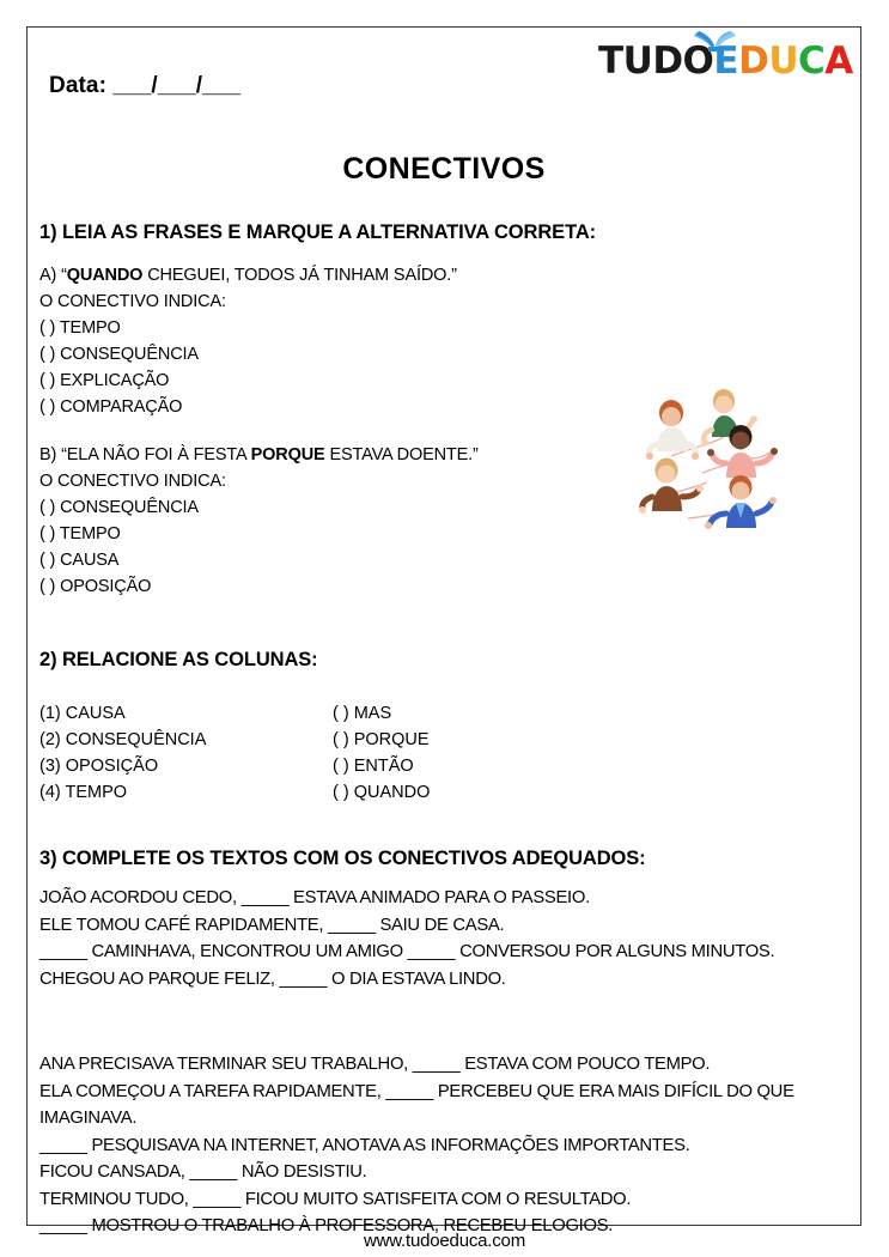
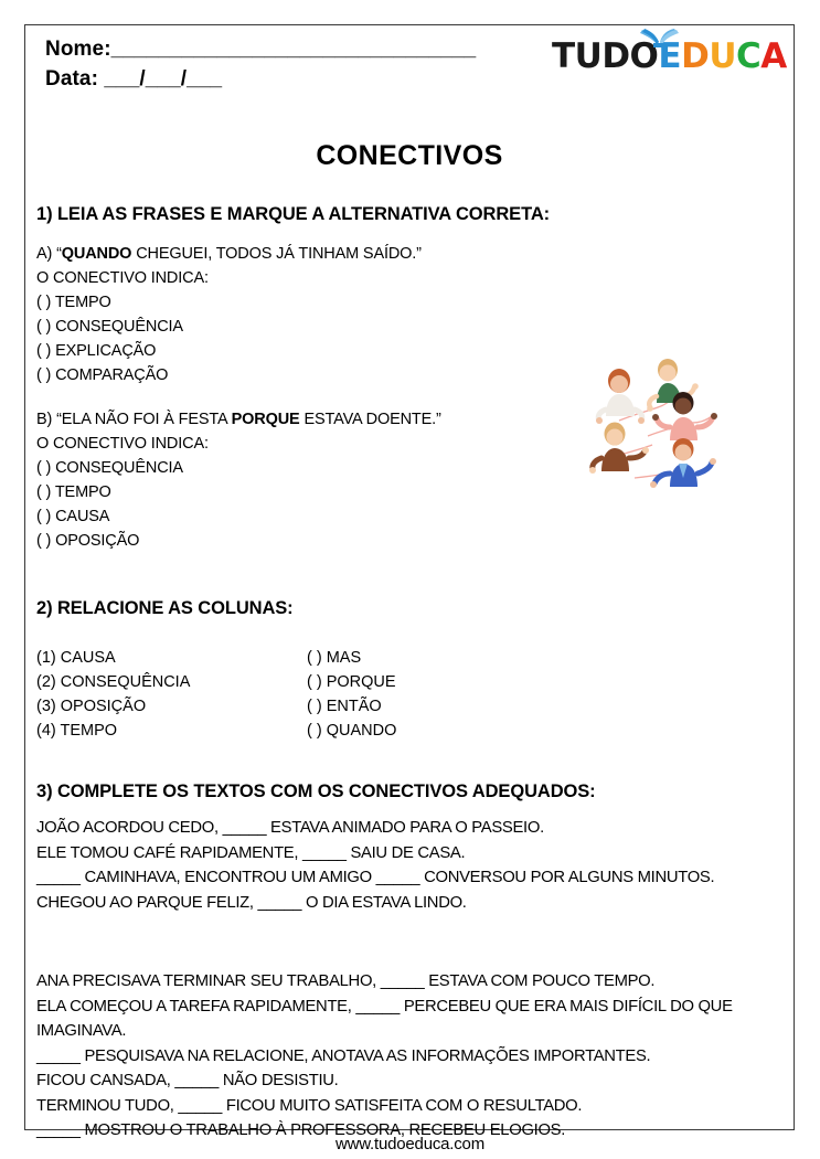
+ Nome:_______________________________
  Data: ___/___/___
  TUDOEDUCA
  CONECTIVOS
  1) LEIA AS FRASES E MARQUE A ALTERNATIVA CORRETA:
  A) “QUANDO CHEGUEI, TODOS JÁ TINHAM SAÍDO.”
  O CONECTIVO INDICA:
  ( ) TEMPO
  ( ) CONSEQUÊNCIA
  ( ) EXPLICAÇÃO
  ( ) COMPARAÇÃO
  B) “ELA NÃO FOI À FESTA PORQUE ESTAVA DOENTE.”
  O CONECTIVO INDICA:
  ( ) CONSEQUÊNCIA
  ( ) TEMPO
  ( ) CAUSA
  ( ) OPOSIÇÃO
  2) RELACIONE AS COLUNAS:
  (1) CAUSA
  (2) CONSEQUÊNCIA
  (3) OPOSIÇÃO
  (4) TEMPO
  ( ) MAS
  ( ) PORQUE
  ( ) ENTÃO
  ( ) QUANDO
  3) COMPLETE OS TEXTOS COM OS CONECTIVOS ADEQUADOS:
  JOÃO ACORDOU CEDO, _____ ESTAVA ANIMADO PARA O PASSEIO.
  ELE TOMOU CAFÉ RAPIDAMENTE, _____ SAIU DE CASA.
  _____ CAMINHAVA, ENCONTROU UM AMIGO _____ CONVERSOU POR ALGUNS MINUTOS.
  CHEGOU AO PARQUE FELIZ, _____ O DIA ESTAVA LINDO.
  ANA PRECISAVA TERMINAR SEU TRABALHO, _____ ESTAVA COM POUCO TEMPO.
  ELA COMEÇOU A TAREFA RAPIDAMENTE, _____ PERCEBEU QUE ERA MAIS DIFÍCIL DO QUE IMAGINAVA.
- _____ PESQUISAVA NA INTERNET, ANOTAVA AS INFORMAÇÕES IMPORTANTES.
+ _____ PESQUISAVA NA RELACIONE, ANOTAVA AS INFORMAÇÕES IMPORTANTES.
  FICOU CANSADA, _____ NÃO DESISTIU.
  TERMINOU TUDO, _____ FICOU MUITO SATISFEITA COM O RESULTADO.
  _____ MOSTROU O TRABALHO À PROFESSORA, RECEBEU ELOGIOS.
  www.tudoeduca.com
